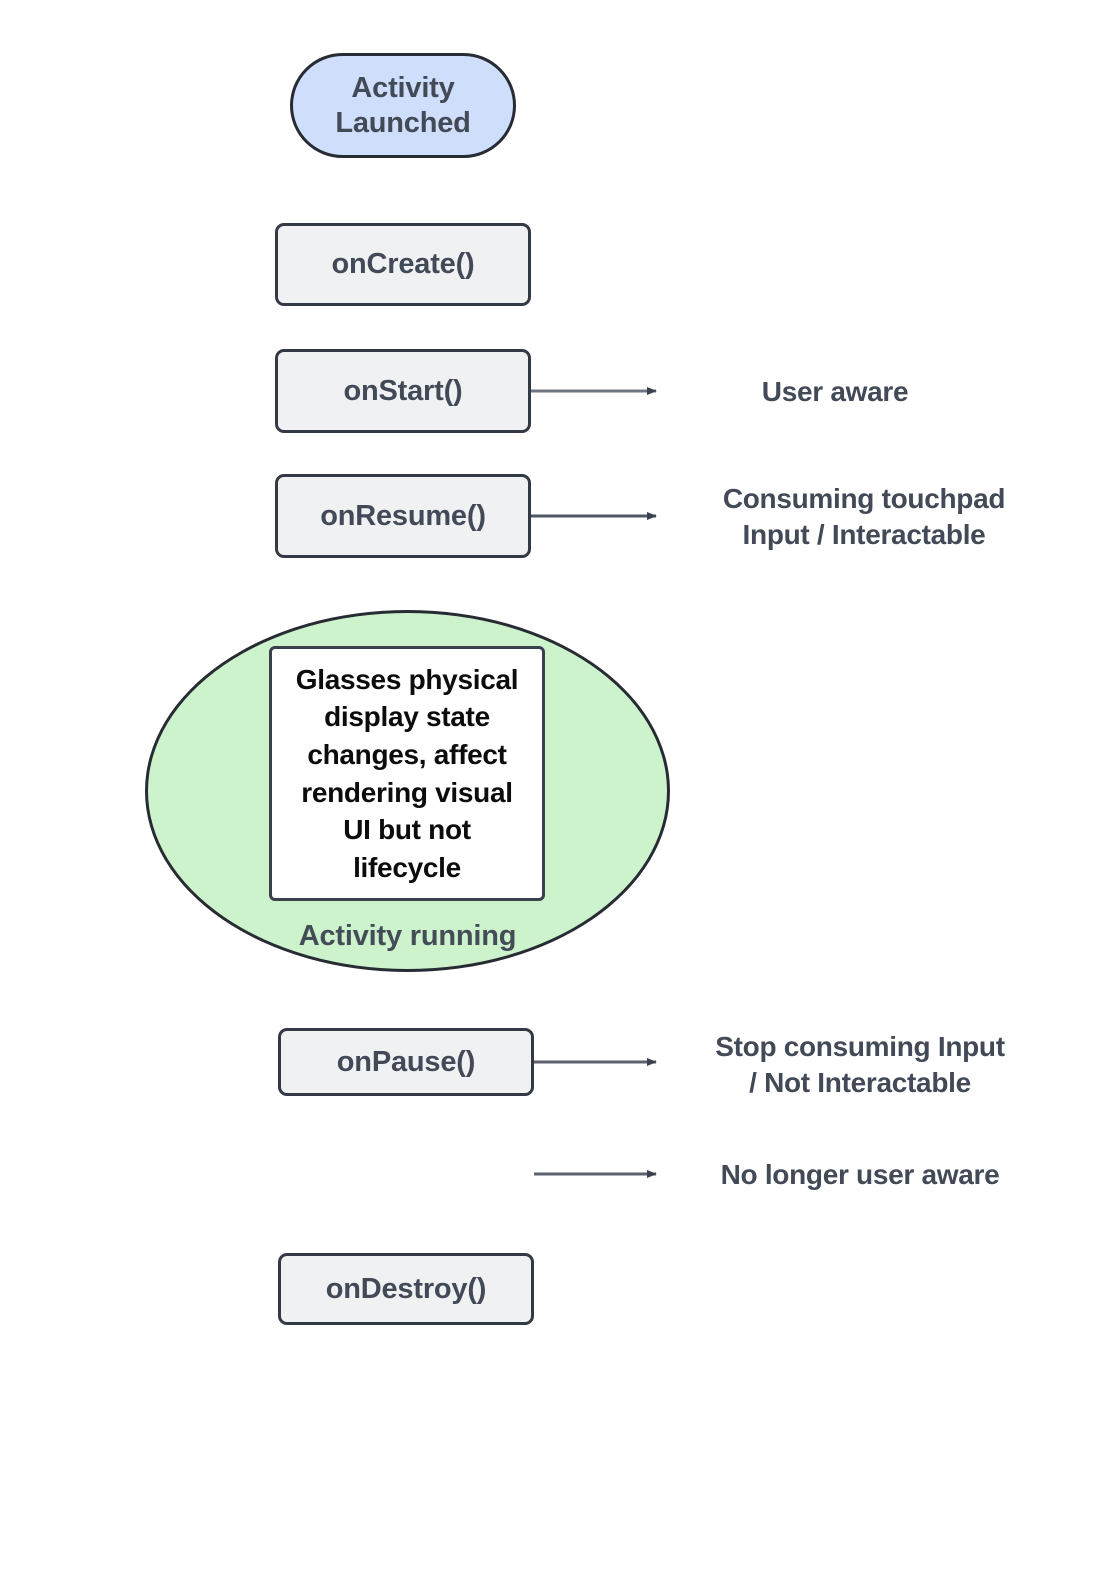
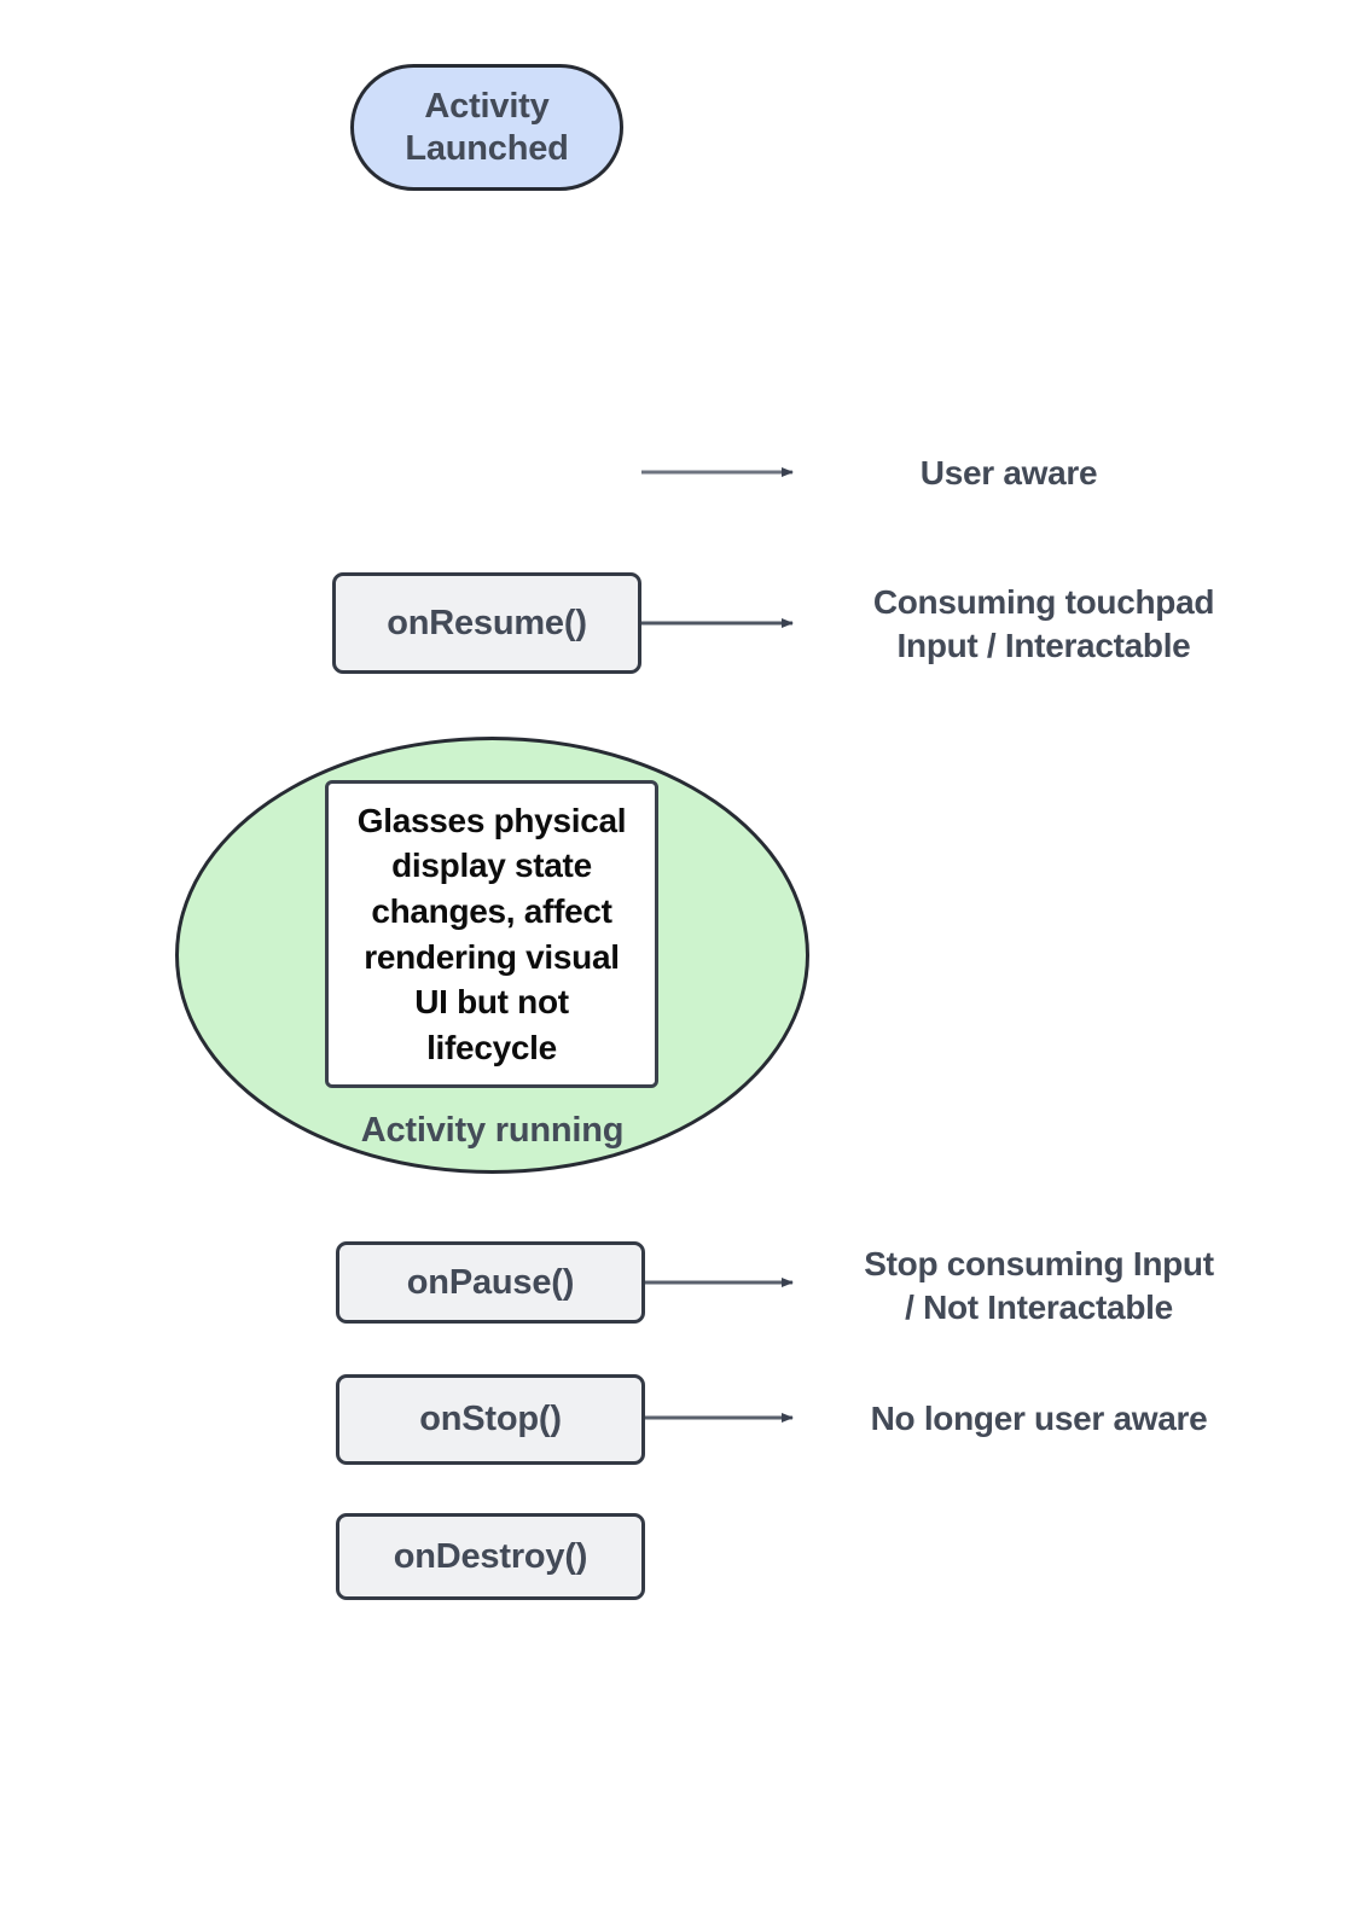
  Activity
  Launched
- onCreate()
- onStart()
  onResume()
  Glasses physical
  display state
  changes, affect
  rendering visual
  UI but not
  lifecycle
  Activity running
  onPause()
+ onStop()
  onDestroy()
  User aware
  Consuming touchpad
  Input / Interactable
  Stop consuming Input
  / Not Interactable
  No longer user aware
